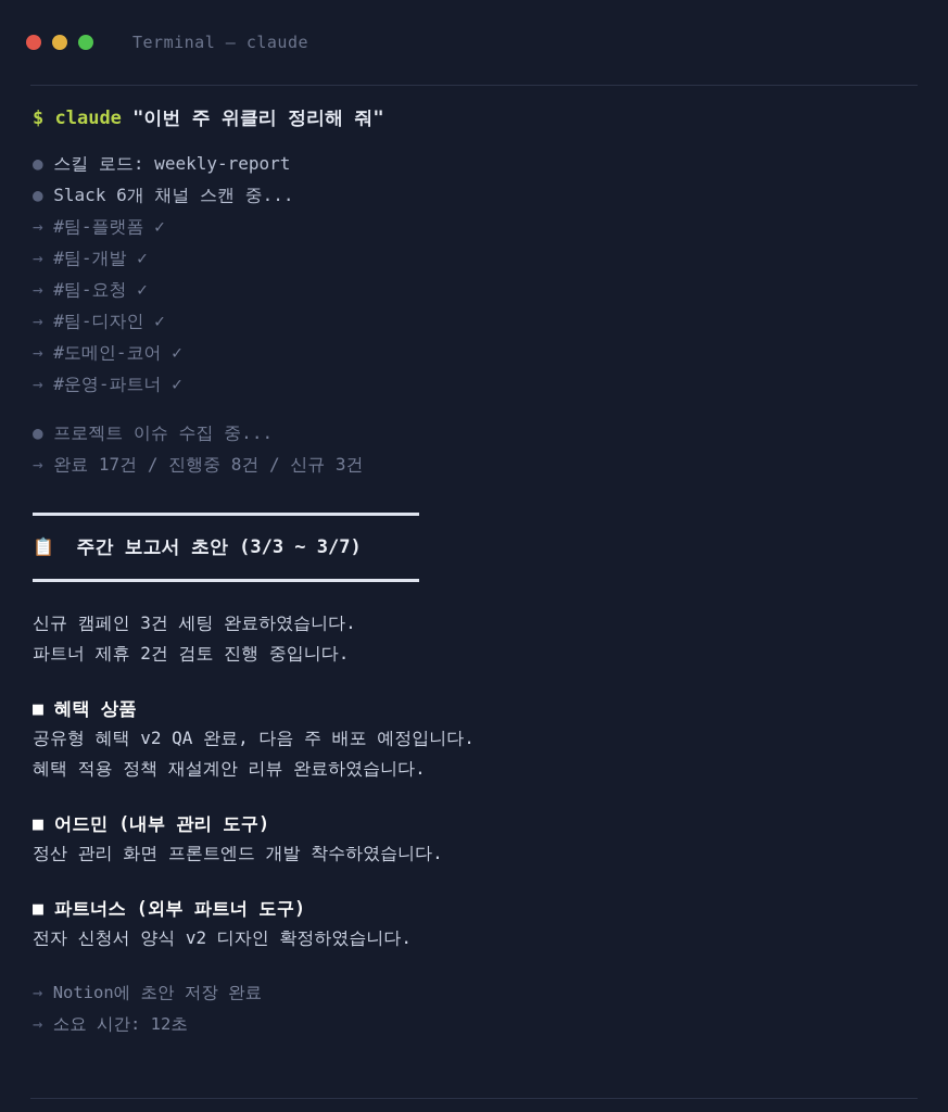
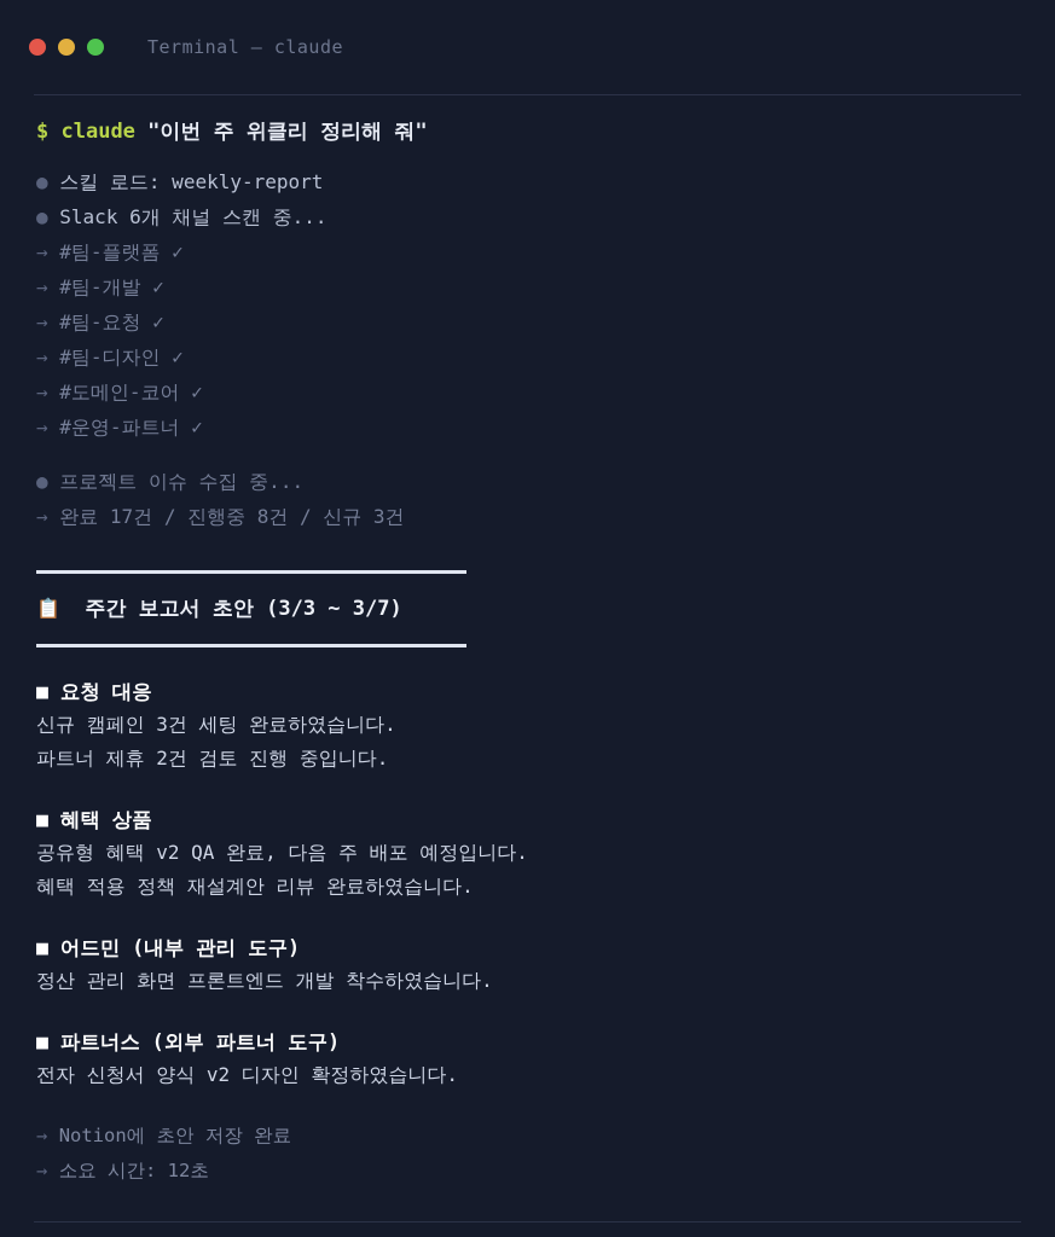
  Terminal — claude
  $ claude "이번 주 위클리 정리해 줘"
  ● 스킬 로드: weekly-report
  ● Slack 6개 채널 스캔 중...
  → #팀-플랫폼 ✓
  → #팀-개발 ✓
  → #팀-요청 ✓
  → #팀-디자인 ✓
  → #도메인-코어 ✓
  → #운영-파트너 ✓
  ● 프로젝트 이슈 수집 중...
  → 완료 17건 / 진행중 8건 / 신규 3건
  📋 주간 보고서 초안 (3/3 ~ 3/7)
+ ■ 요청 대응
  신규 캠페인 3건 세팅 완료하였습니다.
  파트너 제휴 2건 검토 진행 중입니다.
  ■ 혜택 상품
  공유형 혜택 v2 QA 완료, 다음 주 배포 예정입니다.
  혜택 적용 정책 재설계안 리뷰 완료하였습니다.
  ■ 어드민 (내부 관리 도구)
  정산 관리 화면 프론트엔드 개발 착수하였습니다.
  ■ 파트너스 (외부 파트너 도구)
  전자 신청서 양식 v2 디자인 확정하였습니다.
  → Notion에 초안 저장 완료
  → 소요 시간: 12초
